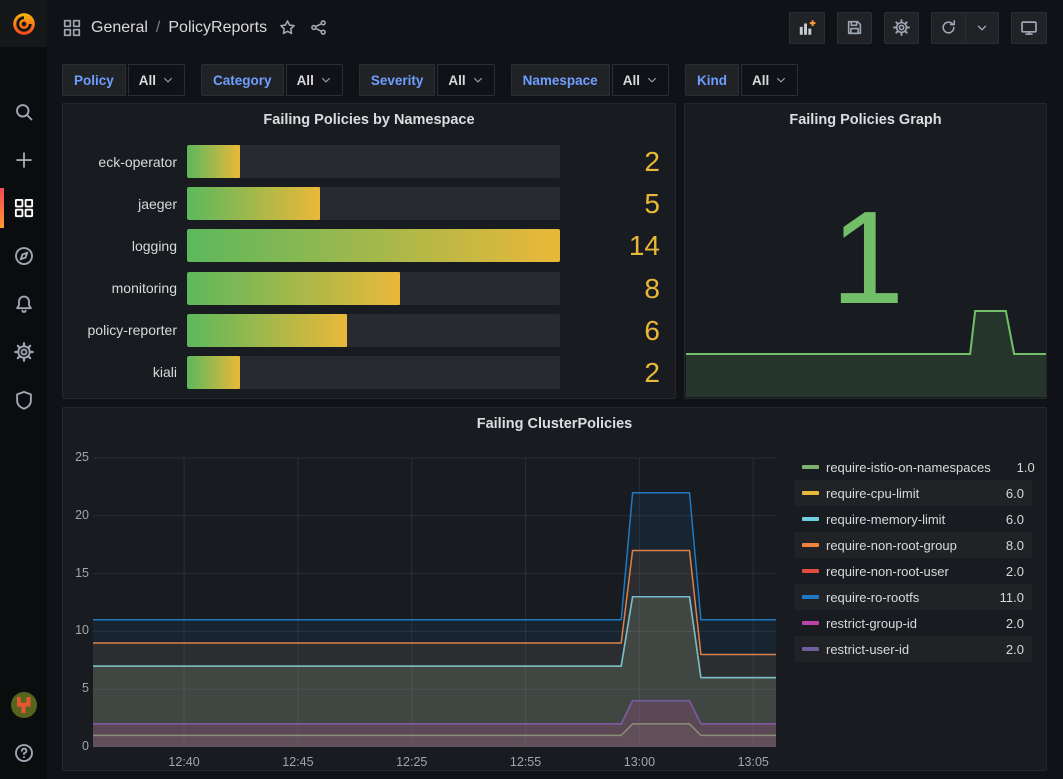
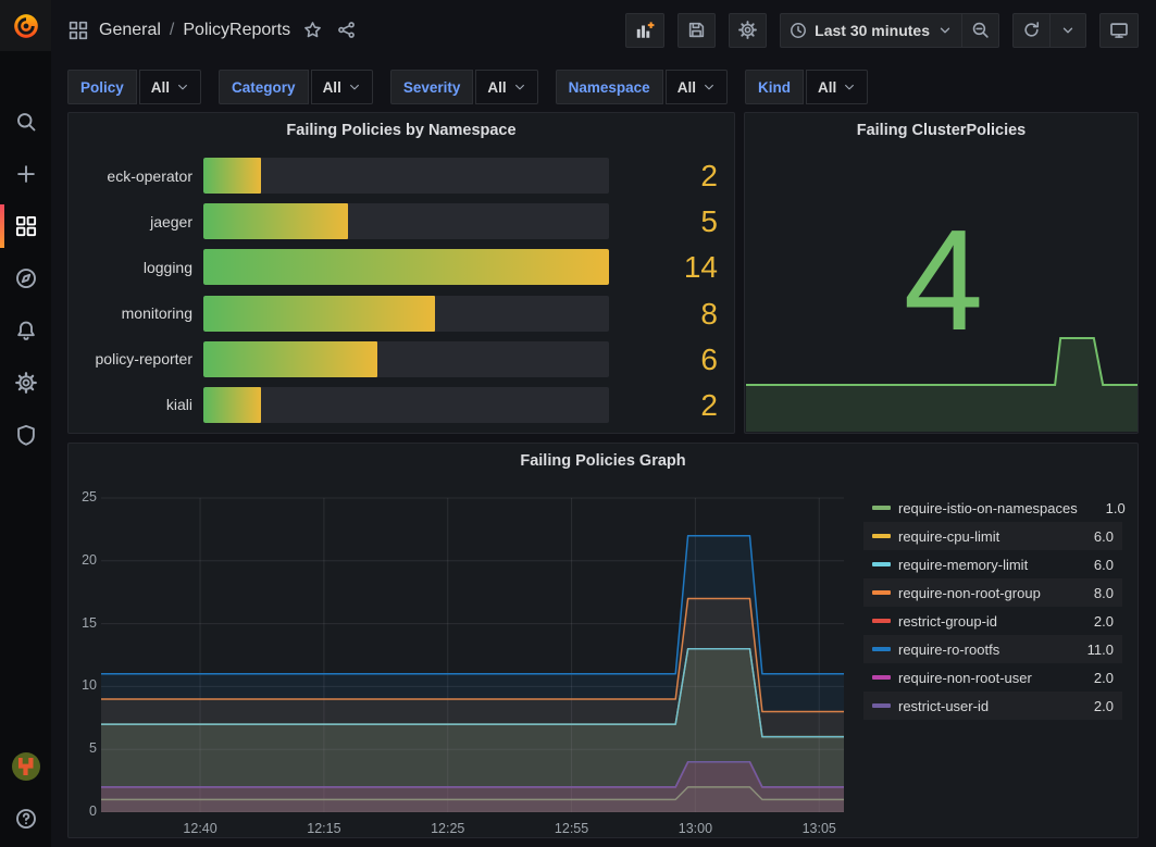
  General
  /
  PolicyReports
+ Last 30 minutes
  Policy
  All
  Category
  All
  Severity
  All
  Namespace
  All
  Kind
  All
  Failing Policies by Namespace
  eck-operator
  2
  jaeger
  5
  logging
  14
  monitoring
  8
  policy-reporter
  6
  kiali
  2
- Failing Policies Graph
+ Failing ClusterPolicies
- 1
+ 4
- Failing ClusterPolicies
+ Failing Policies Graph
  0
  5
  10
  15
  20
  25
  12:40
- 12:45
+ 12:15
  12:25
  12:55
  13:00
  13:05
  require-istio-on-namespaces
  1.0
  require-cpu-limit
  6.0
  require-memory-limit
  6.0
  require-non-root-group
  8.0
- require-non-root-user
+ restrict-group-id
  2.0
  require-ro-rootfs
  11.0
- restrict-group-id
+ require-non-root-user
  2.0
  restrict-user-id
  2.0
